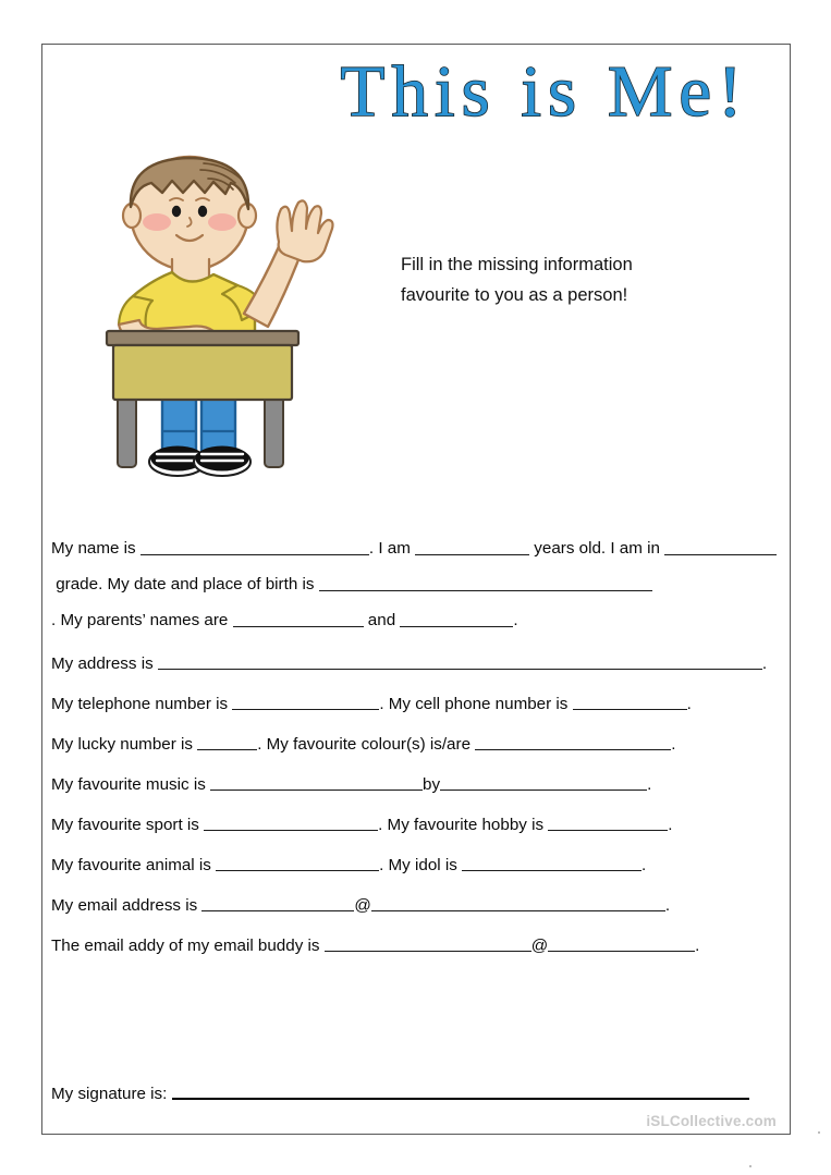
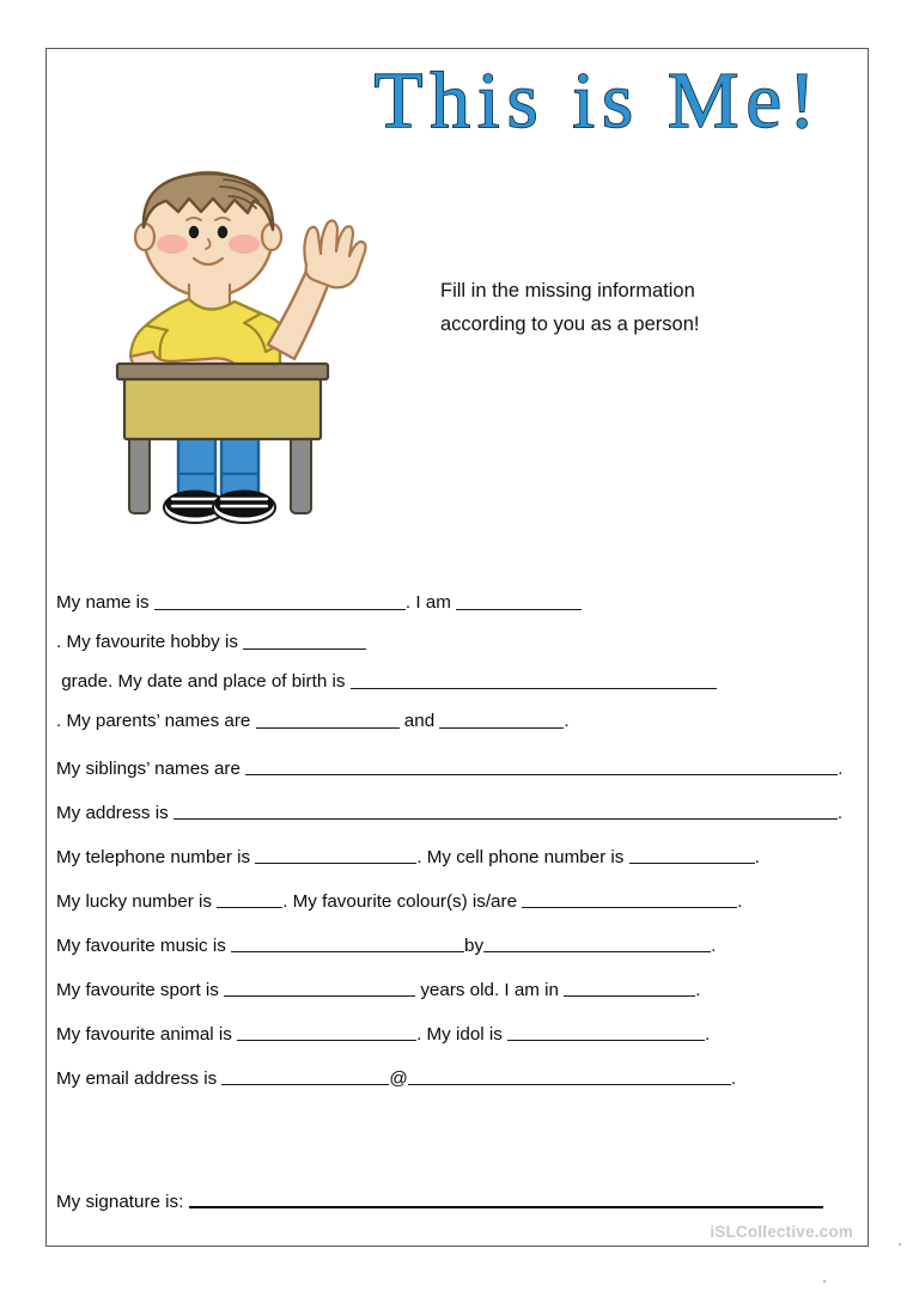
  This is Me!
  Fill in the missing information
- favourite to you as a person!
+ according to you as a person!
- My name is . I am years old. I am in grade. My date and place of birth is . My parents’ names are and .
+ My name is . I am . My favourite hobby is grade. My date and place of birth is . My parents’ names are and .
+ My siblings’ names are .
  My address is .
  My telephone number is . My cell phone number is .
  My lucky number is . My favourite colour(s) is/are .
  My favourite music is by .
- My favourite sport is . My favourite hobby is .
+ My favourite sport is years old. I am in .
  My favourite animal is . My idol is .
  My email address is @ .
- The email addy of my email buddy is @ .
  My signature is:
  iSLCollective.com
